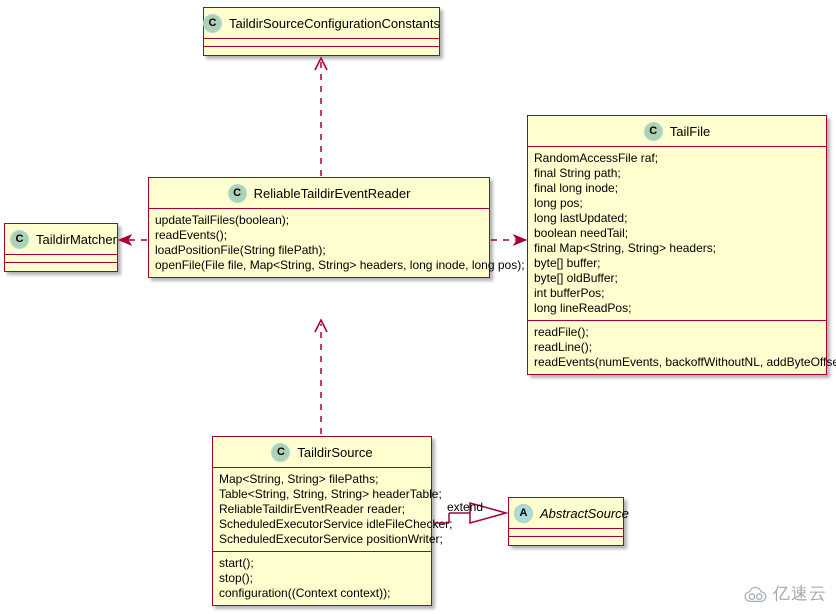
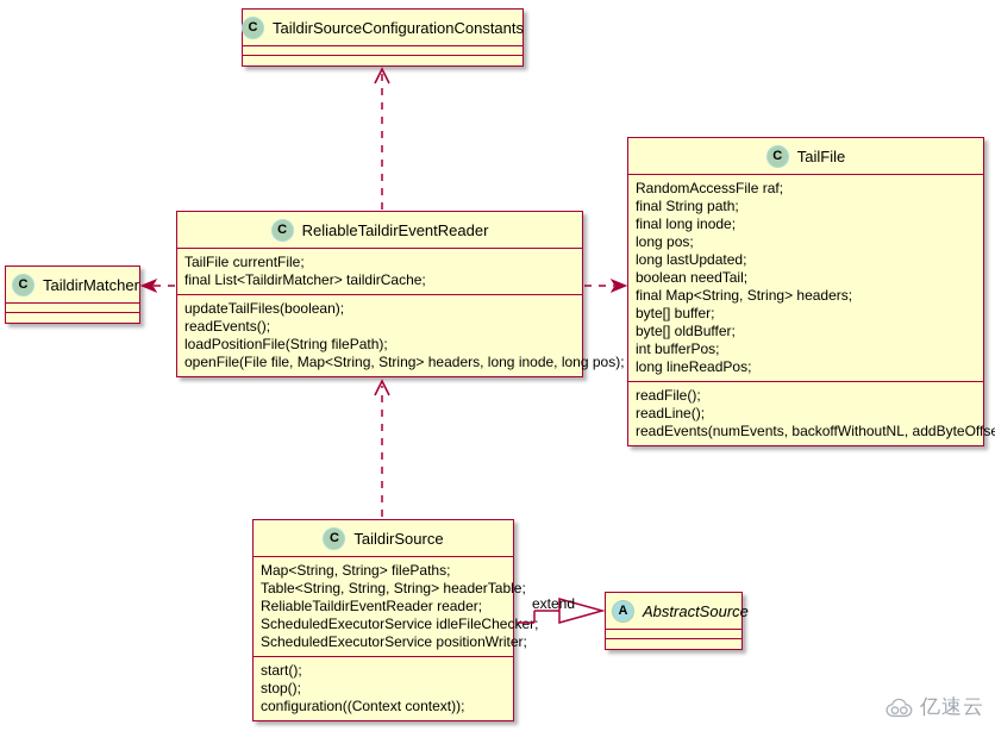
  C
  TaildirSourceConfigurationConstants
  C
  ReliableTaildirEventReader
+ TailFile currentFile;
+ final List<TaildirMatcher> taildirCache;
  updateTailFiles(boolean);
  readEvents();
  loadPositionFile(String filePath);
  openFile(File file, Map<String, String> headers, long inode, lo
  C
  TailFile
  RandomAccessFile raf;
  final String path;
  final long inode;
  long pos;
  long lastUpdated;
  boolean needTail;
  final Map<String, String> headers;
  byte[] buffer;
  byte[] oldBuffer;
  int bufferPos;
  long lineReadPos;
  readFile();
  readLine();
  readEvents(numEvents, backoffWithoutNL, addByteO
  C
  TaildirMatcher
  C
  TaildirSource
  Map<String, String> filePaths;
  Table<String, String, String> headerTab
  ReliableTaildirEventReader reader;
  ScheduledExecutorService idleFileChe
  ScheduledExecutorService positionWri
  start();
  stop();
  configuration((Context context));
  A
  AbstractSource
  extend
  亿速云
